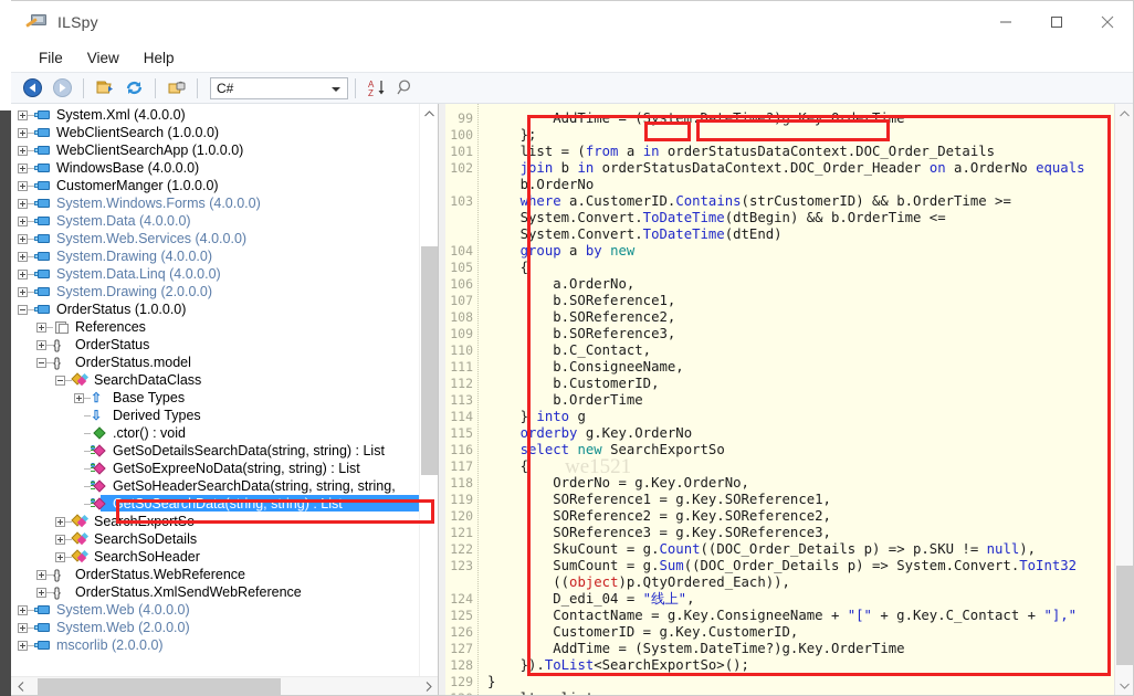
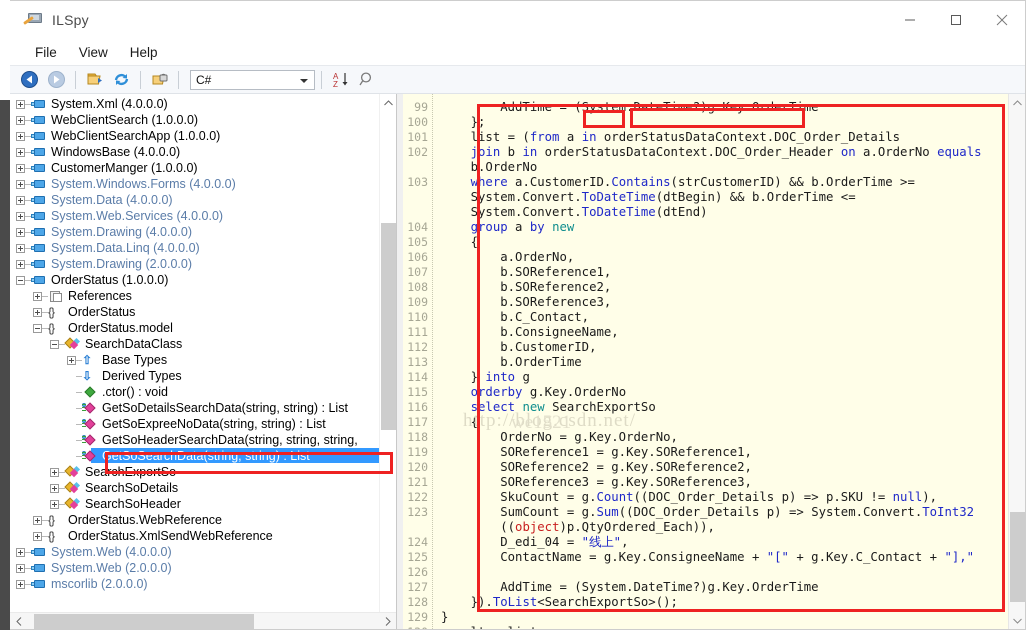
  ILSpy
  File
  View
  Help
  C#
  A
  Z
  System.Xml (4.0.0.0)
  WebClientSearch (1.0.0.0)
  WebClientSearchApp (1.0.0.0)
  WindowsBase (4.0.0.0)
  CustomerManger (1.0.0.0)
  System.Windows.Forms (4.0.0.0)
  System.Data (4.0.0.0)
  System.Web.Services (4.0.0.0)
  System.Drawing (4.0.0.0)
  System.Data.Linq (4.0.0.0)
  System.Drawing (2.0.0.0)
  OrderStatus (1.0.0.0)
  References
  {}
  OrderStatus
  {}
  OrderStatus.model
  SearchDataClass
  ⇧
  Base Types
  ⇩
  Derived Types
  .ctor() : void
  GetSoDetailsSearchData(string, string) : List
  GetSoExpreeNoData(string, string) : List
  GetSoHeaderSearchData(string, string, string,
  GetSoSearchData(string, string) : List
  SearchExportSo
  SearchSoDetails
  SearchSoHeader
  {}
  OrderStatus.WebReference
  {}
  OrderStatus.XmlSendWebReference
  System.Web (4.0.0.0)
  System.Web (2.0.0.0)
  mscorlib (2.0.0.0)
  99
  100
  101
  102
  103
  104
  105
  106
  107
  108
  109
  110
  111
  112
  113
  114
  115
  116
  117
  118
  119
  120
  121
  122
  123
  124
  125
  126
  127
  128
  129
  AddTime = (System.DateTime?)g.Key.OrderTime
  };
  list = (from a in orderStatusDataContext.DOC_Order_Details
  join b in orderStatusDataContext.DOC_Order_Header on a.OrderNo equals
  b.OrderNo
  where a.CustomerID.Contains(strCustomerID) && b.OrderTime >=
  System.Convert.ToDateTime(dtBegin) && b.OrderTime <=
  System.Convert.ToDateTime(dtEnd)
  group a by new
  {
  a.OrderNo,
  b.SOReference1,
  b.SOReference2,
  b.SOReference3,
  b.C_Contact,
  b.ConsigneeName,
  b.CustomerID,
  b.OrderTime
  } into g
  orderby g.Key.OrderNo
  select new SearchExportSo
  {
  OrderNo = g.Key.OrderNo,
  SOReference1 = g.Key.SOReference1,
  SOReference2 = g.Key.SOReference2,
  SOReference3 = g.Key.SOReference3,
  SkuCount = g.Count((DOC_Order_Details p) => p.SKU != null),
  SumCount = g.Sum((DOC_Order_Details p) => System.Convert.ToInt32
  ((object)p.QtyOrdered_Each)),
  D_edi_04 = "线上",
  ContactName = g.Key.ConsigneeName + "[" + g.Key.C_Contact + "],"
- CustomerID = g.Key.CustomerID,
  AddTime = (System.DateTime?)g.Key.OrderTime
  }).ToList<SearchExportSo>();
  }
+ http://blog.csdn.net/
  we1521
